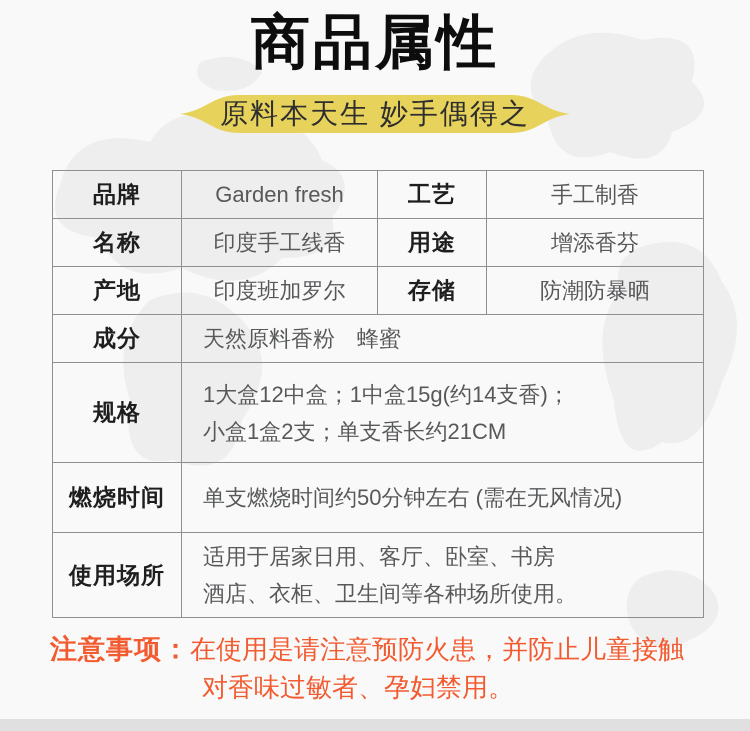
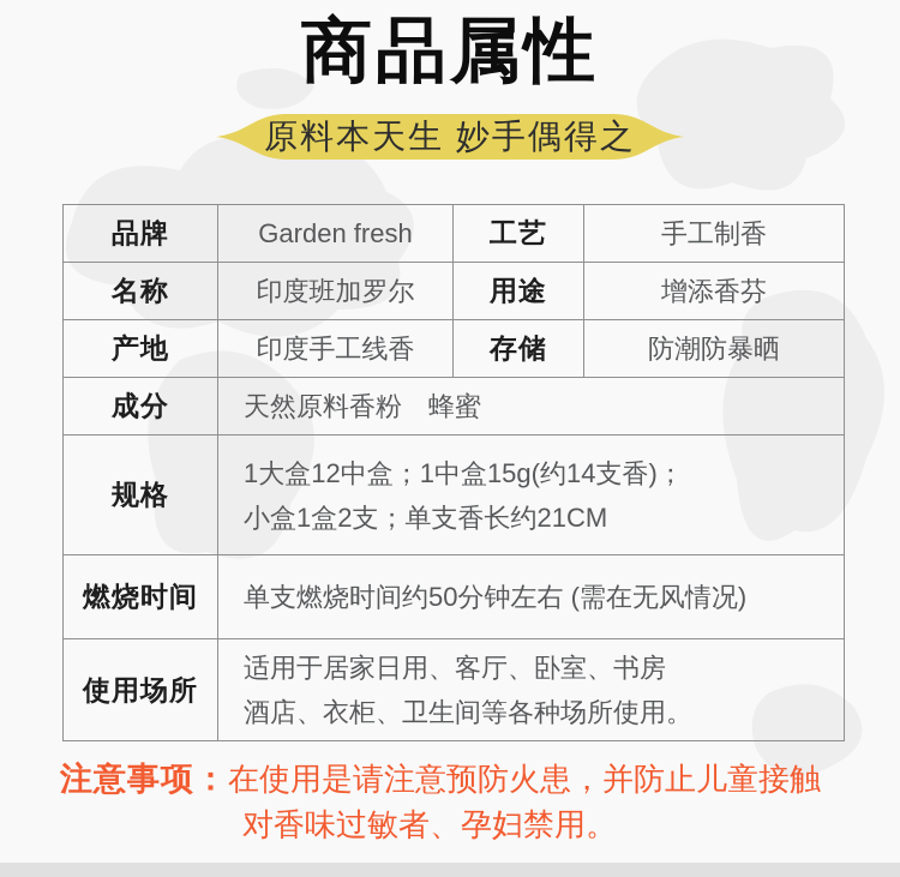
  商品属性
  原料本天生 妙手偶得之
  品牌
  Garden fresh
  工艺
  手工制香
  名称
- 印度手工线香
+ 印度班加罗尔
  用途
  增添香芬
  产地
- 印度班加罗尔
+ 印度手工线香
  存储
  防潮防暴晒
  成分
  天然原料香粉 蜂蜜
  规格
  1大盒12中盒；1中盒15g(约14支香)；
  小盒1盒2支；单支香长约21CM
  燃烧时间
  单支燃烧时间约50分钟左右 (需在无风情况)
  使用场所
  适用于居家日用、客厅、卧室、书房
  酒店、衣柜、卫生间等各种场所使用。
  注意事项：在使用是请注意预防火患，并防止儿童接触
  对香味过敏者、孕妇禁用。
